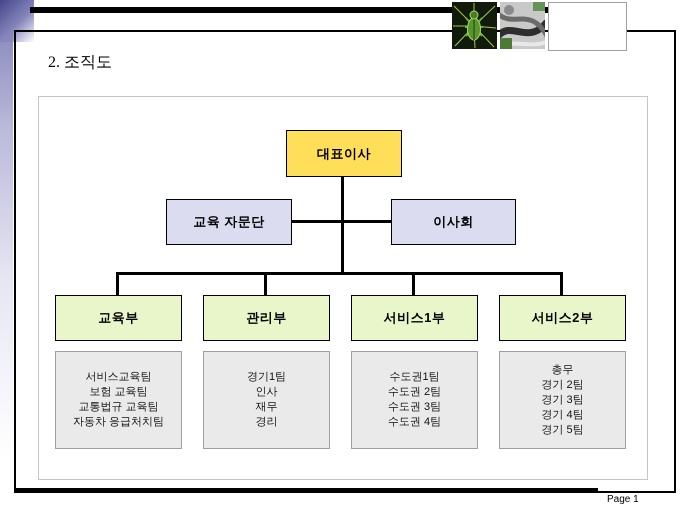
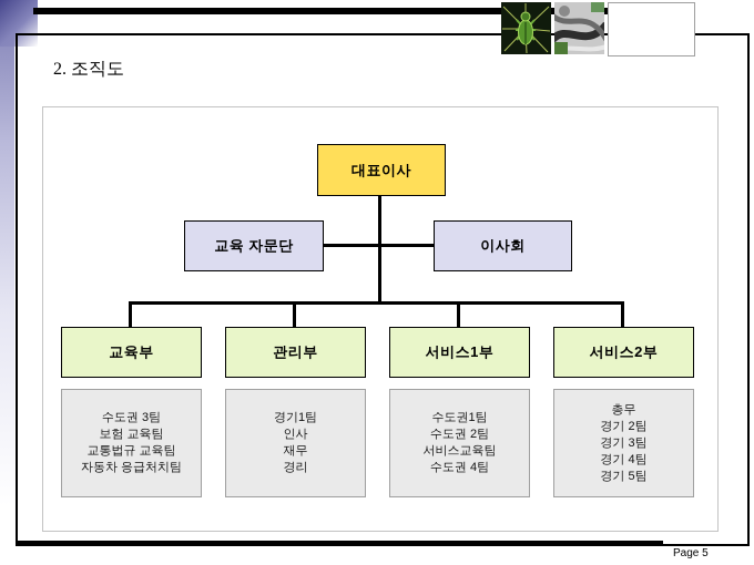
  2. 조직도
  대표이사
  교육 자문단
  이사회
  교육부
  관리부
  서비스1부
  서비스2부
- 서비스교육팀
+ 수도권 3팀
  보험 교육팀
  교통법규 교육팀
  자동차 응급처치팀
  경기1팀
  인사
  재무
  경리
  수도권1팀
  수도권 2팀
- 수도권 3팀
+ 서비스교육팀
  수도권 4팀
  총무
  경기 2팀
  경기 3팀
  경기 4팀
  경기 5팀
- Page 1
+ Page 5
